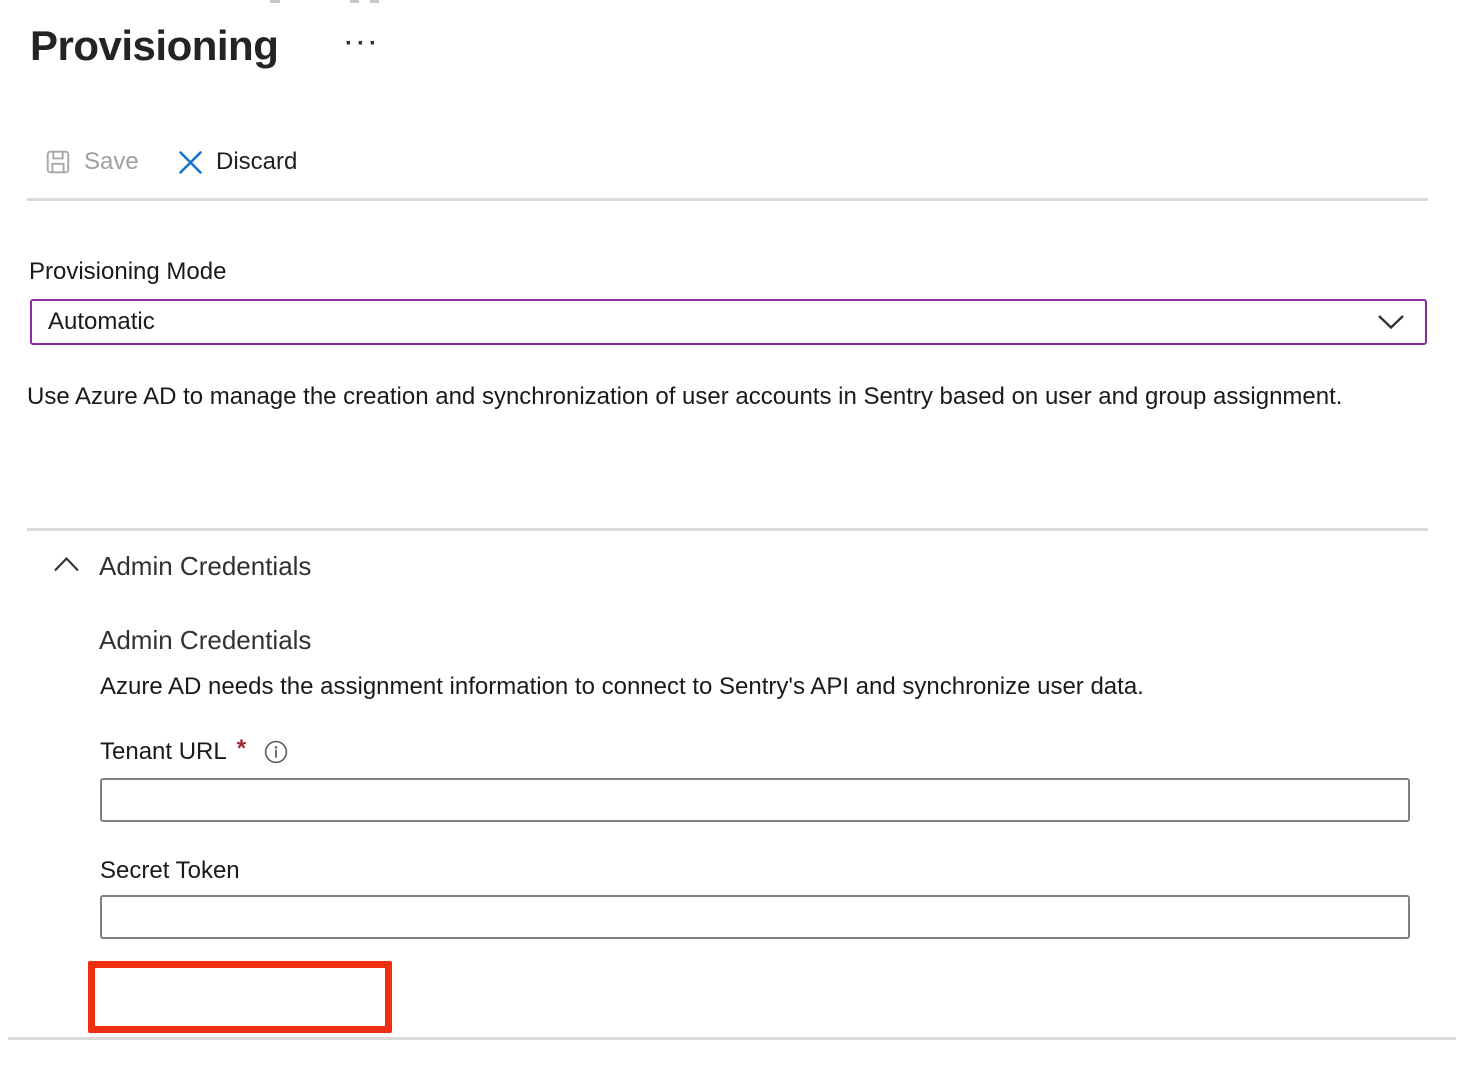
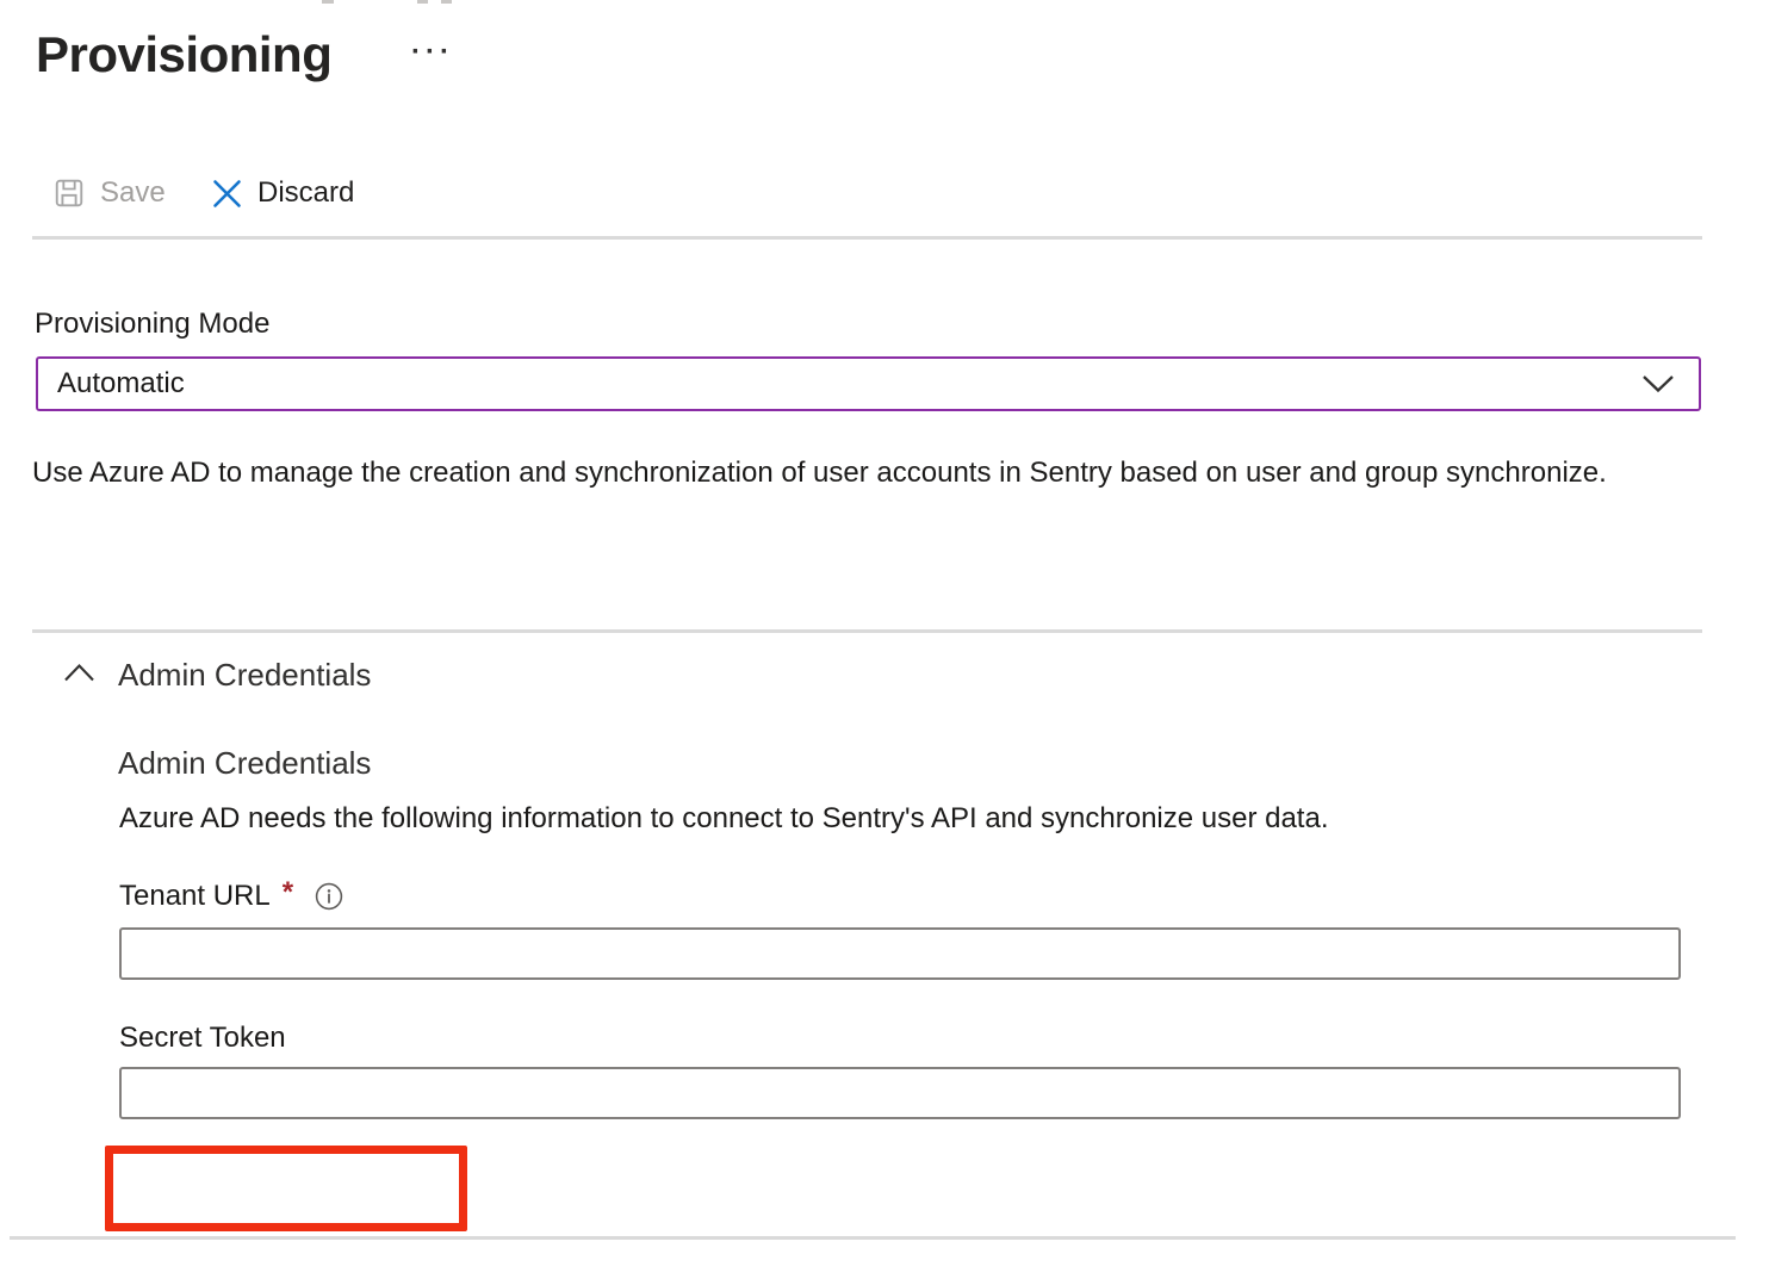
  Provisioning
  ···
  Save
  Discard
  Provisioning Mode
  Automatic
- Use Azure AD to manage the creation and synchronization of user accounts in Sentry based on user and group assignment.
+ Use Azure AD to manage the creation and synchronization of user accounts in Sentry based on user and group synchronize.
  Admin Credentials
  Admin Credentials
- Azure AD needs the assignment information to connect to Sentry's API and synchronize user data.
+ Azure AD needs the following information to connect to Sentry's API and synchronize user data.
  Tenant URL
  *
  Secret Token
